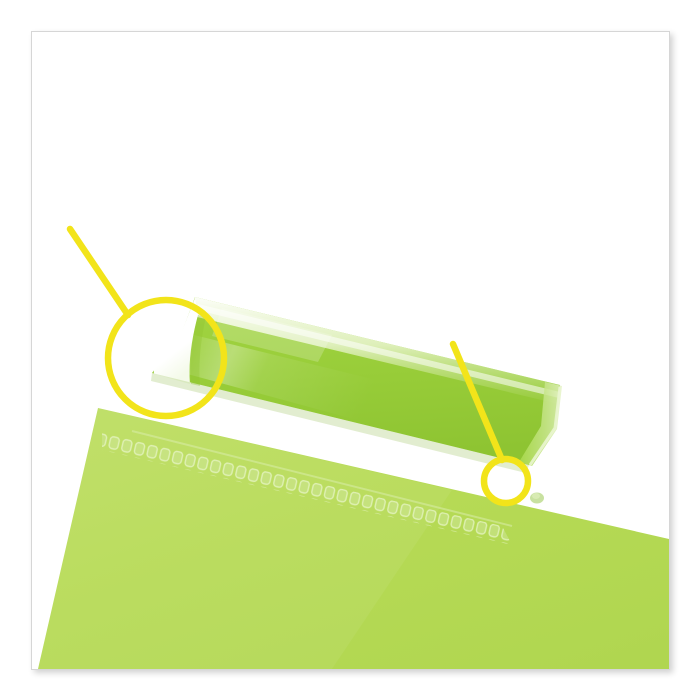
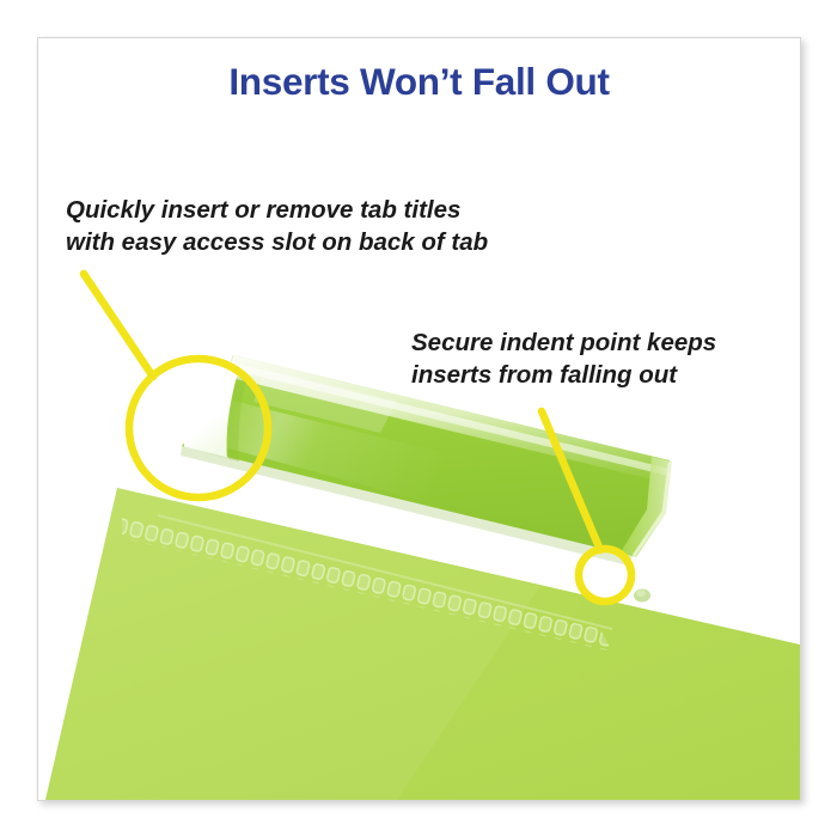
+ Inserts Won’t Fall Out
+ Quickly insert or remove tab titles
+ with easy access slot on back of tab
+ Secure indent point keeps
+ inserts from falling out
